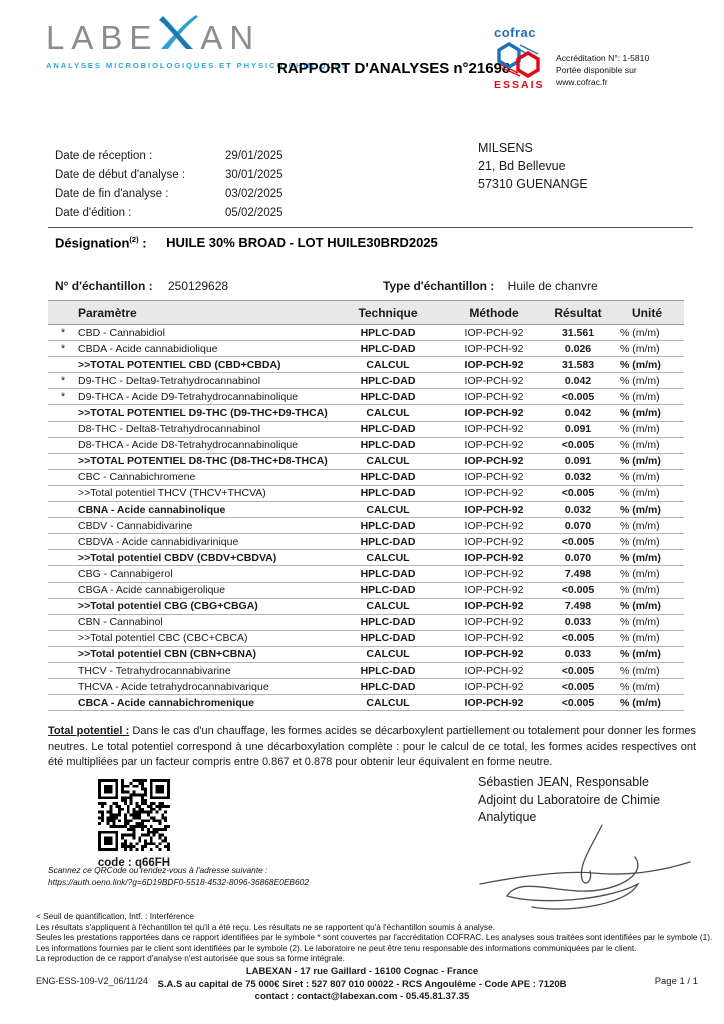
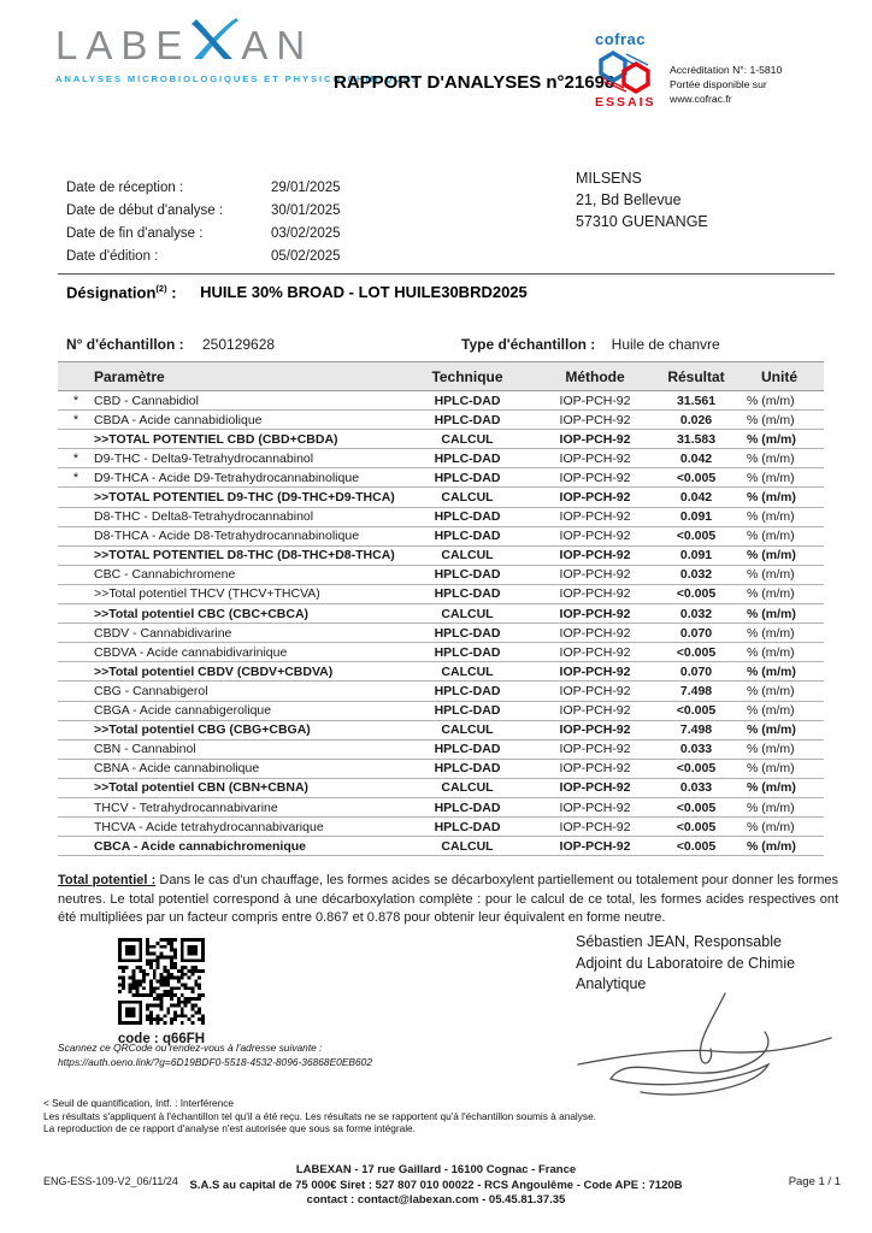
  LABE
  AN
  ANALYSES MICROBIOLOGIQUES ET PHYSICO-CHIMIQUES
  RAPPORT D'ANALYSES n°21698
  cofrac
  ESSAIS
  Accréditation N°: 1-5810
  Portée disponible sur
  www.cofrac.fr
  Date de réception :
  29/01/2025
  Date de début d'analyse :
  30/01/2025
  Date de fin d'analyse :
  03/02/2025
  Date d'édition :
  05/02/2025
  MILSENS
  21, Bd Bellevue
  57310 GUENANGE
  Désignation(2) : HUILE 30% BROAD - LOT HUILE30BRD2025
  N° d'échantillon : 250129628
  Type d'échantillon : Huile de chanvre
  Paramètre
  Technique
  Méthode
  Résultat
  Unité
  *
  CBD - Cannabidiol
  HPLC-DAD
  IOP-PCH-92
  31.561
  % (m/m)
  *
  CBDA - Acide cannabidiolique
  HPLC-DAD
  IOP-PCH-92
  0.026
  % (m/m)
  >>TOTAL POTENTIEL CBD (CBD+CBDA)
  CALCUL
  IOP-PCH-92
  31.583
  % (m/m)
  *
  D9-THC - Delta9-Tetrahydrocannabinol
  HPLC-DAD
  IOP-PCH-92
  0.042
  % (m/m)
  *
  D9-THCA - Acide D9-Tetrahydrocannabinolique
  HPLC-DAD
  IOP-PCH-92
  <0.005
  % (m/m)
  >>TOTAL POTENTIEL D9-THC (D9-THC+D9-THCA)
  CALCUL
  IOP-PCH-92
  0.042
  % (m/m)
  D8-THC - Delta8-Tetrahydrocannabinol
  HPLC-DAD
  IOP-PCH-92
  0.091
  % (m/m)
  D8-THCA - Acide D8-Tetrahydrocannabinolique
  HPLC-DAD
  IOP-PCH-92
  <0.005
  % (m/m)
  >>TOTAL POTENTIEL D8-THC (D8-THC+D8-THCA)
  CALCUL
  IOP-PCH-92
  0.091
  % (m/m)
  CBC - Cannabichromene
  HPLC-DAD
  IOP-PCH-92
  0.032
  % (m/m)
  >>Total potentiel THCV (THCV+THCVA)
  HPLC-DAD
  IOP-PCH-92
  <0.005
  % (m/m)
- CBNA - Acide cannabinolique
+ >>Total potentiel CBC (CBC+CBCA)
  CALCUL
  IOP-PCH-92
  0.032
  % (m/m)
  CBDV - Cannabidivarine
  HPLC-DAD
  IOP-PCH-92
  0.070
  % (m/m)
  CBDVA - Acide cannabidivarinique
  HPLC-DAD
  IOP-PCH-92
  <0.005
  % (m/m)
  >>Total potentiel CBDV (CBDV+CBDVA)
  CALCUL
  IOP-PCH-92
  0.070
  % (m/m)
  CBG - Cannabigerol
  HPLC-DAD
  IOP-PCH-92
  7.498
  % (m/m)
  CBGA - Acide cannabigerolique
  HPLC-DAD
  IOP-PCH-92
  <0.005
  % (m/m)
  >>Total potentiel CBG (CBG+CBGA)
  CALCUL
  IOP-PCH-92
  7.498
  % (m/m)
  CBN - Cannabinol
  HPLC-DAD
  IOP-PCH-92
  0.033
  % (m/m)
- >>Total potentiel CBC (CBC+CBCA)
+ CBNA - Acide cannabinolique
  HPLC-DAD
  IOP-PCH-92
  <0.005
  % (m/m)
  >>Total potentiel CBN (CBN+CBNA)
  CALCUL
  IOP-PCH-92
  0.033
  % (m/m)
  THCV - Tetrahydrocannabivarine
  HPLC-DAD
  IOP-PCH-92
  <0.005
  % (m/m)
  THCVA - Acide tetrahydrocannabivarique
  HPLC-DAD
  IOP-PCH-92
  <0.005
  % (m/m)
  CBCA - Acide cannabichromenique
  CALCUL
  IOP-PCH-92
  <0.005
  % (m/m)
  Total potentiel : Dans le cas d'un chauffage, les formes acides se décarboxylent partiellement ou totalement pour donner les formes neutres. Le total potentiel correspond à une décarboxylation complète : pour le calcul de ce total, les formes acides respectives ont été multipliées par un facteur compris entre 0.867 et 0.878 pour obtenir leur équivalent en forme neutre.
  code : q66FH
  Scannez ce QRCode ou rendez-vous à l'adresse suivante :
  https://auth.oeno.link/?g=6D19BDF0-5518-4532-8096-36868E0EB602
  Sébastien JEAN, Responsable
  Adjoint du Laboratoire de Chimie
  Analytique
  < Seuil de quantification, Intf. : Interférence
  Les résultats s'appliquent à l'échantillon tel qu'il a été reçu. Les résultats ne se rapportent qu'à l'échantillon soumis à analyse.
- Seules les prestations rapportées dans ce rapport identifiées par le symbole * sont couvertes par l'accréditation COFRAC. Les analyses sous traitées sont identifiées par le symbole (1). Les informations fournies par le client sont identifiées par le symbole (2). Le laboratoire ne peut être tenu responsable des informations communiquées par le client.
  La reproduction de ce rapport d'analyse n'est autorisée que sous sa forme intégrale.
  LABEXAN - 17 rue Gaillard - 16100 Cognac - France
  S.A.S au capital de 75 000€ Siret : 527 807 010 00022 - RCS Angoulême - Code APE : 7120B
  contact : contact@labexan.com - 05.45.81.37.35
  ENG-ESS-109-V2_06/11/24
  Page 1 / 1
